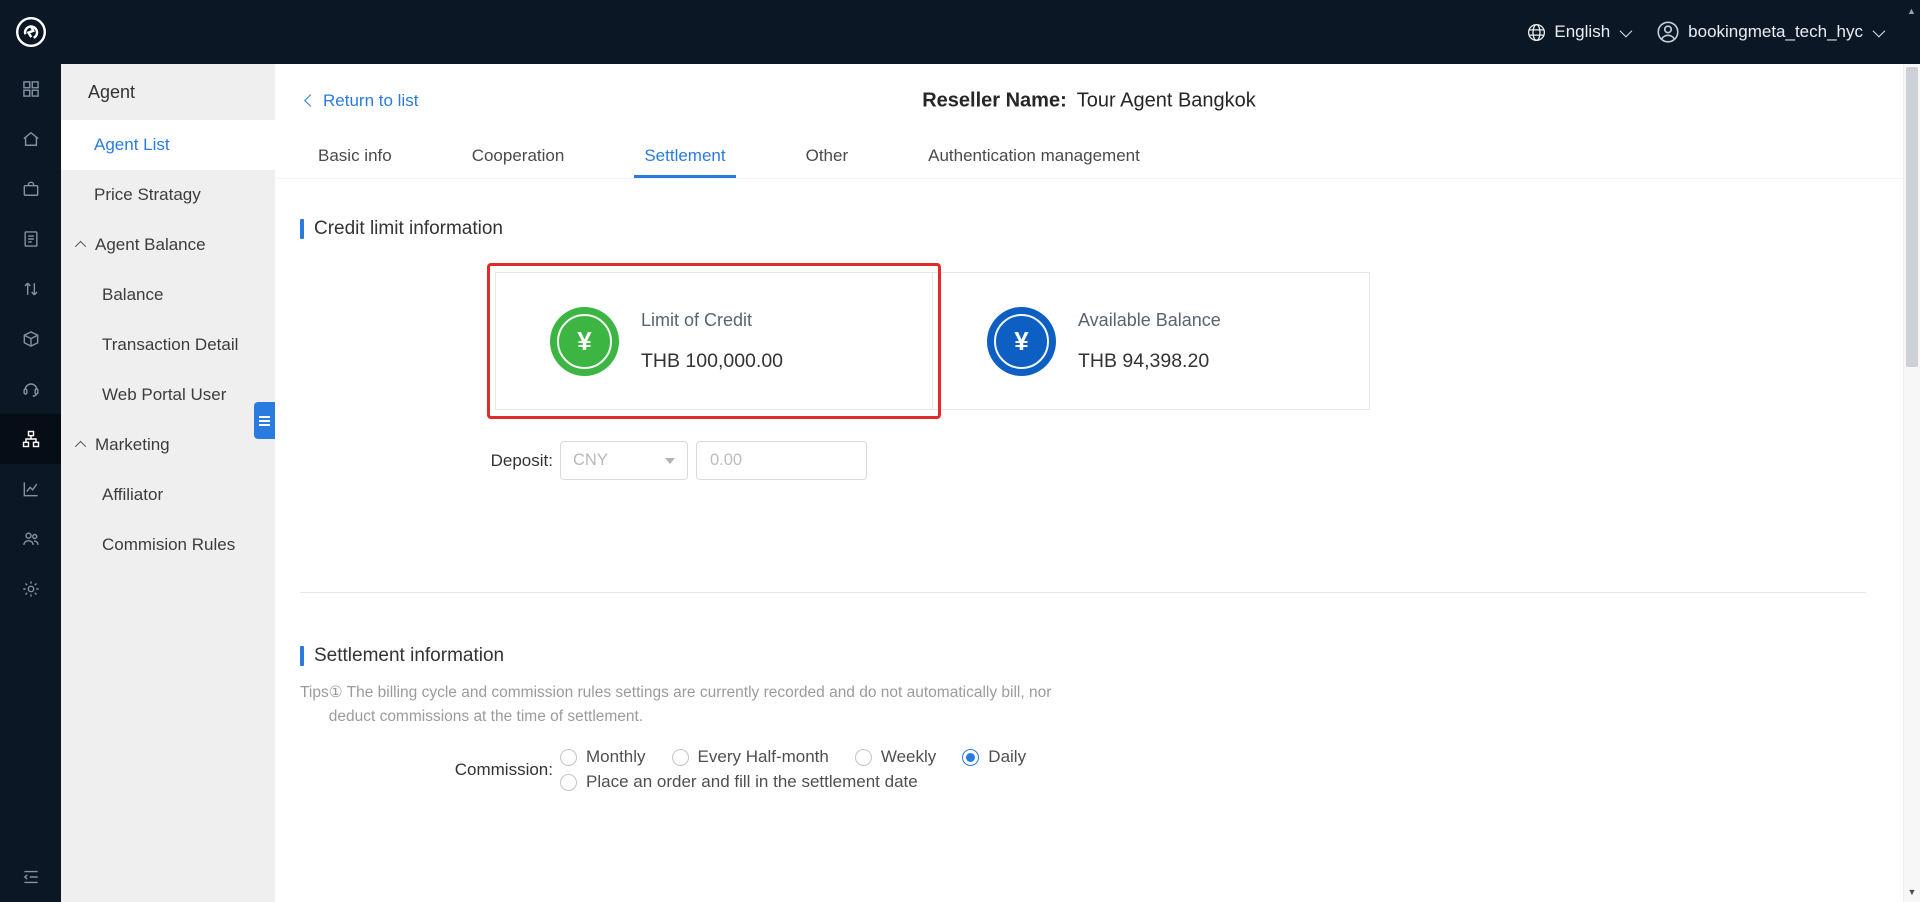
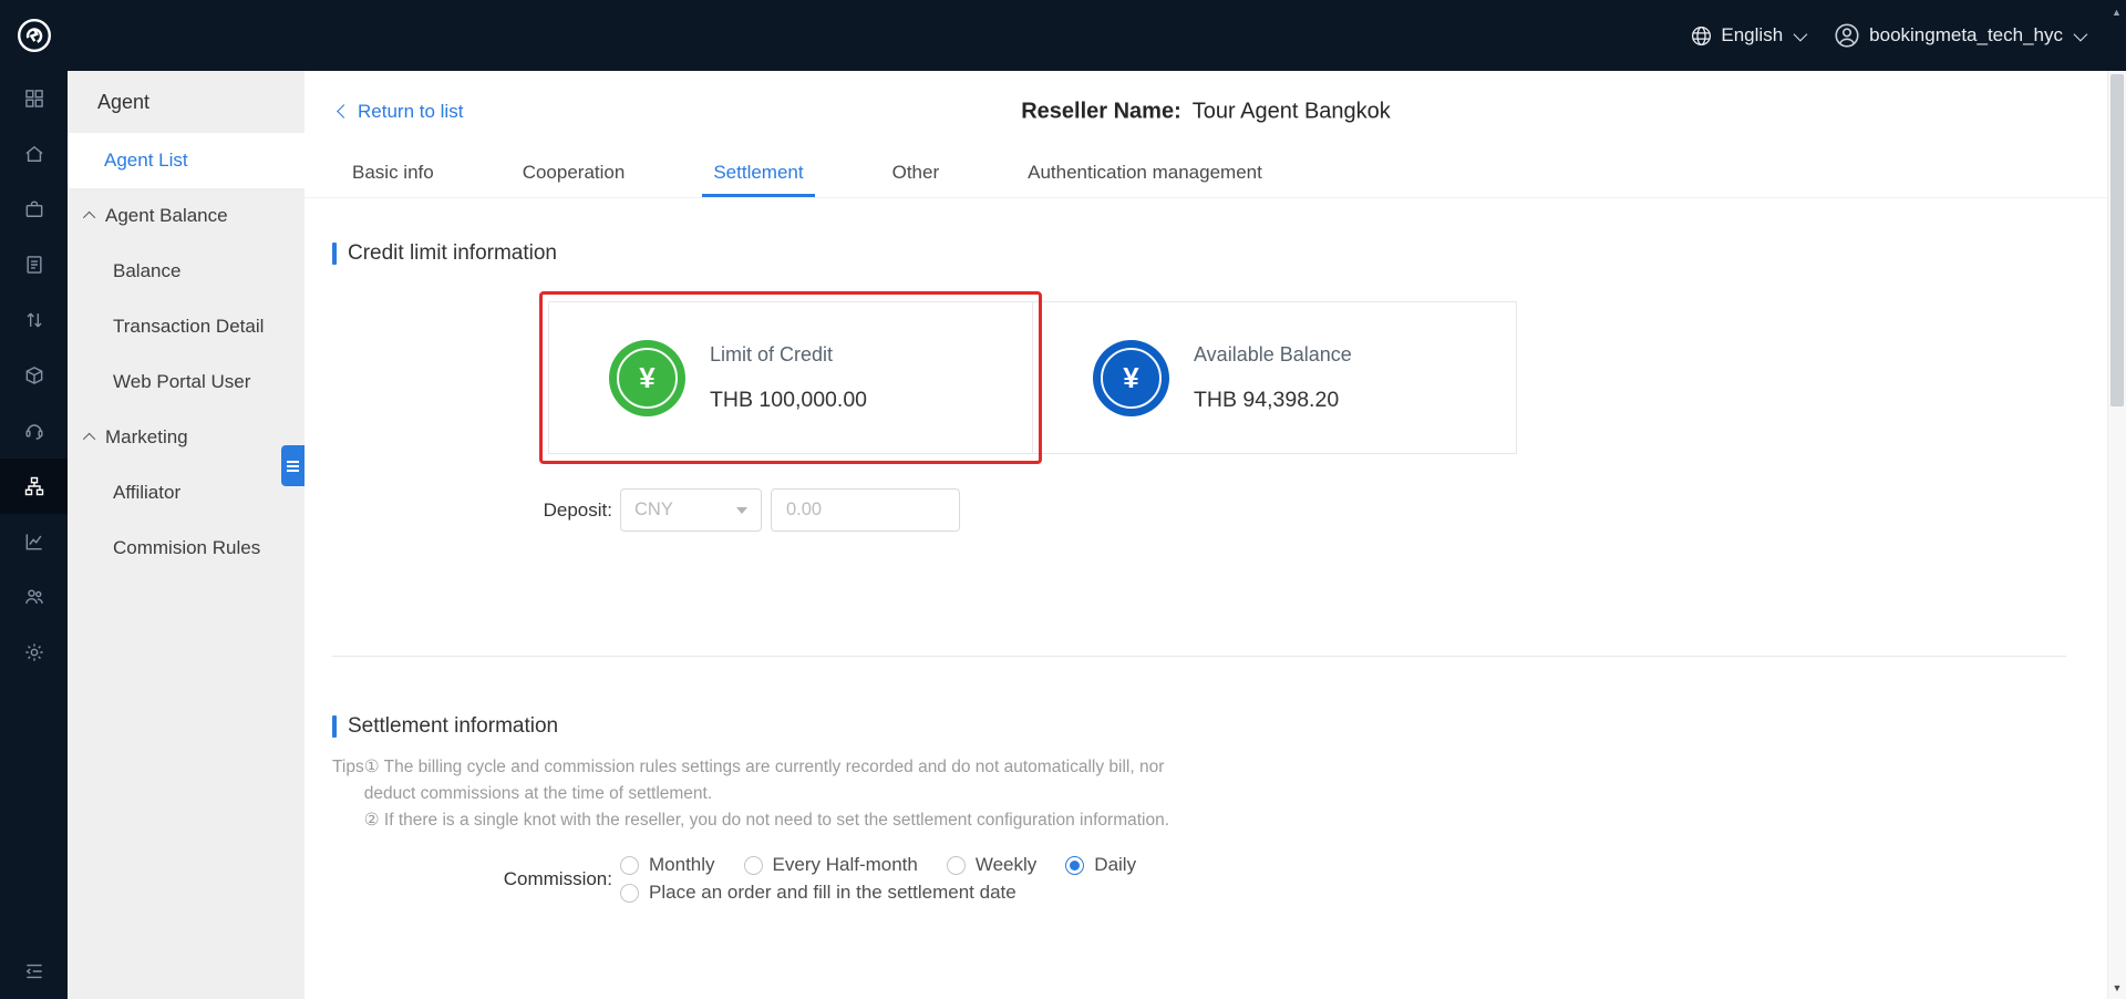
  English
  bookingmeta_tech_hyc
  Agent
  Agent List
- Price Stratagy
  Agent Balance
  Balance
  Transaction Detail
  Web Portal User
  Marketing
  Affiliator
  Commision Rules
  Return to list
  Reseller Name: Tour Agent Bangkok
  Basic info
  Cooperation
  Settlement
  Other
  Authentication management
  Credit limit information
  ¥
  Limit of Credit
  THB 100,000.00
  ¥
  Available Balance
  THB 94,398.20
  Deposit:
  CNY
  0.00
  Settlement information
  Tips
  ① The billing cycle and commission rules settings are currently recorded and do not automatically bill, nor
  deduct commissions at the time of settlement.
+ ② If there is a single knot with the reseller, you do not need to set the settlement configuration information.
  Commission:
  Monthly
  Every Half-month
  Weekly
  Daily
  Place an order and fill in the settlement date
  ▲
  ▼
